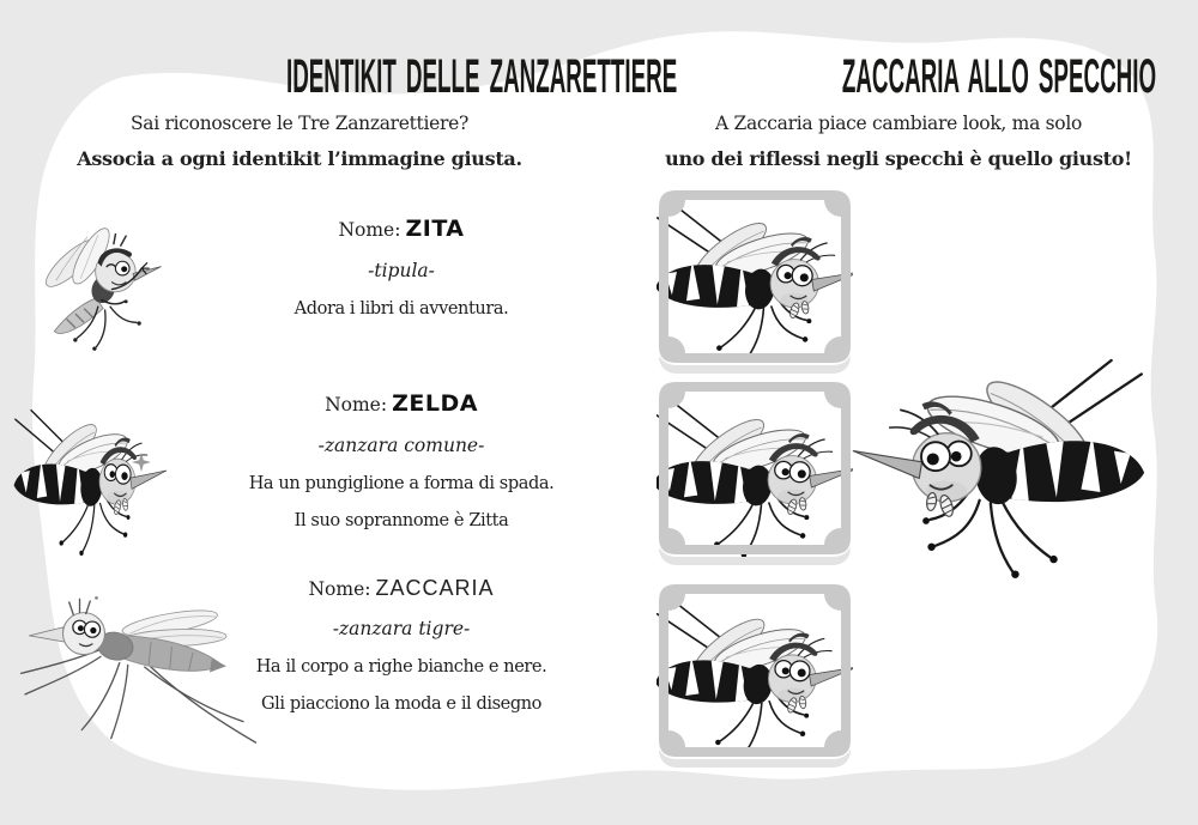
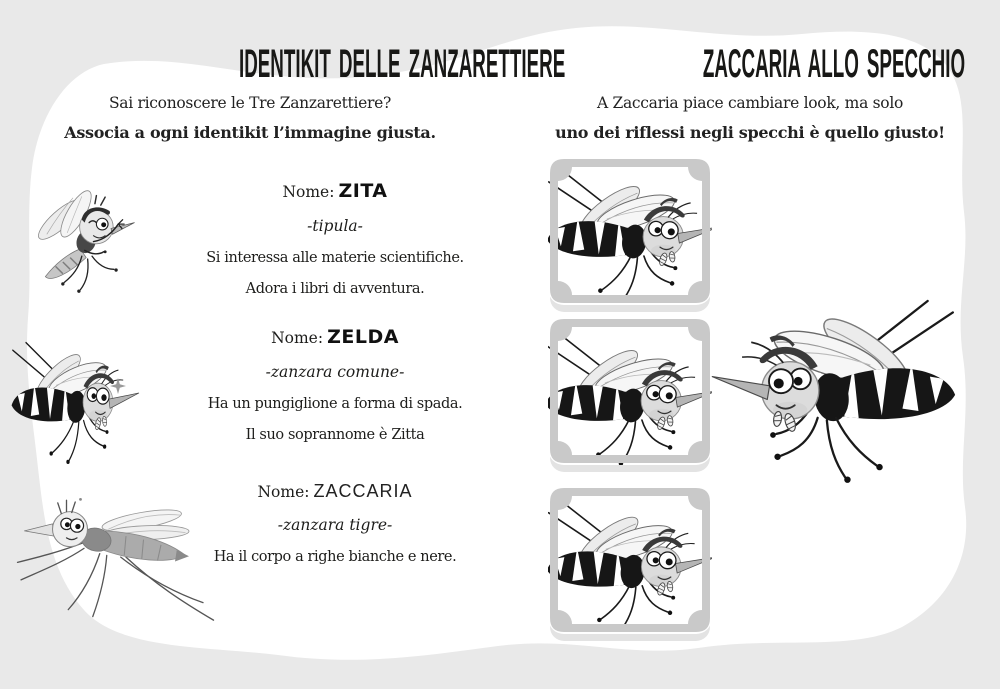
  IDENTIKIT DELLE ZANZARETTIERE
  Sai riconoscere le Tre Zanzarettiere?
  Associa a ogni identikit l’immagine giusta.
  Nome: ZITA
  -tipula-
+ Si interessa alle materie scientifiche.
  Adora i libri di avventura.
  Nome: ZELDA
  -zanzara comune-
  Ha un pungiglione a forma di spada.
  Il suo soprannome è Zitta
  Nome: ZACCARIA
  -zanzara tigre-
  Ha il corpo a righe bianche e nere.
- Gli piacciono la moda e il disegno
  ZACCARIA ALLO SPECCHIO
  A Zaccaria piace cambiare look, ma solo
  uno dei riflessi negli specchi è quello giusto!
